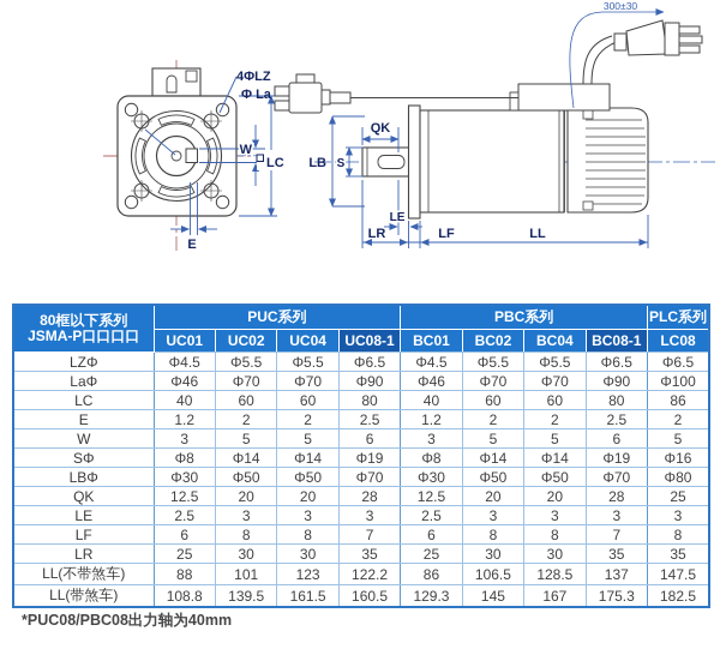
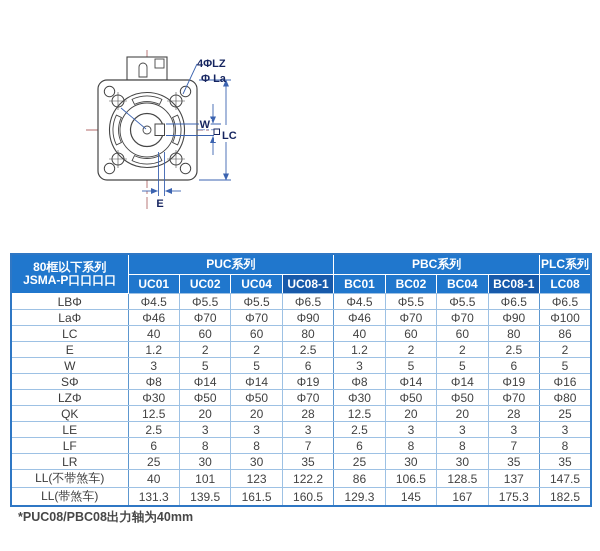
  4ΦLZ
  Φ La
  W
  LC
  E
- LB
- S
- QK
- LE
- LR
- LF
- LL
- 300±30
  80框以下系列JSMA-P口口口口	PUC系列	PBC系列	PLC系列
  UC01	UC02	UC04	UC08-1	BC01	BC02	BC04	BC08-1	LC08
- LZΦ	Φ4.5	Φ5.5	Φ5.5	Φ6.5	Φ4.5	Φ5.5	Φ5.5	Φ6.5	Φ6.5
+ LBΦ	Φ4.5	Φ5.5	Φ5.5	Φ6.5	Φ4.5	Φ5.5	Φ5.5	Φ6.5	Φ6.5
  LaΦ	Φ46	Φ70	Φ70	Φ90	Φ46	Φ70	Φ70	Φ90	Φ100
  LC	40	60	60	80	40	60	60	80	86
  E	1.2	2	2	2.5	1.2	2	2	2.5	2
  W	3	5	5	6	3	5	5	6	5
  SΦ	Φ8	Φ14	Φ14	Φ19	Φ8	Φ14	Φ14	Φ19	Φ16
- LBΦ	Φ30	Φ50	Φ50	Φ70	Φ30	Φ50	Φ50	Φ70	Φ80
+ LZΦ	Φ30	Φ50	Φ50	Φ70	Φ30	Φ50	Φ50	Φ70	Φ80
  QK	12.5	20	20	28	12.5	20	20	28	25
  LE	2.5	3	3	3	2.5	3	3	3	3
  LF	6	8	8	7	6	8	8	7	8
  LR	25	30	30	35	25	30	30	35	35
- LL(不带煞车)	88	101	123	122.2	86	106.5	128.5	137	147.5
+ LL(不带煞车)	40	101	123	122.2	86	106.5	128.5	137	147.5
- LL(带煞车)	108.8	139.5	161.5	160.5	129.3	145	167	175.3	182.5
+ LL(带煞车)	131.3	139.5	161.5	160.5	129.3	145	167	175.3	182.5
  *PUC08/PBC08出力轴为40mm
